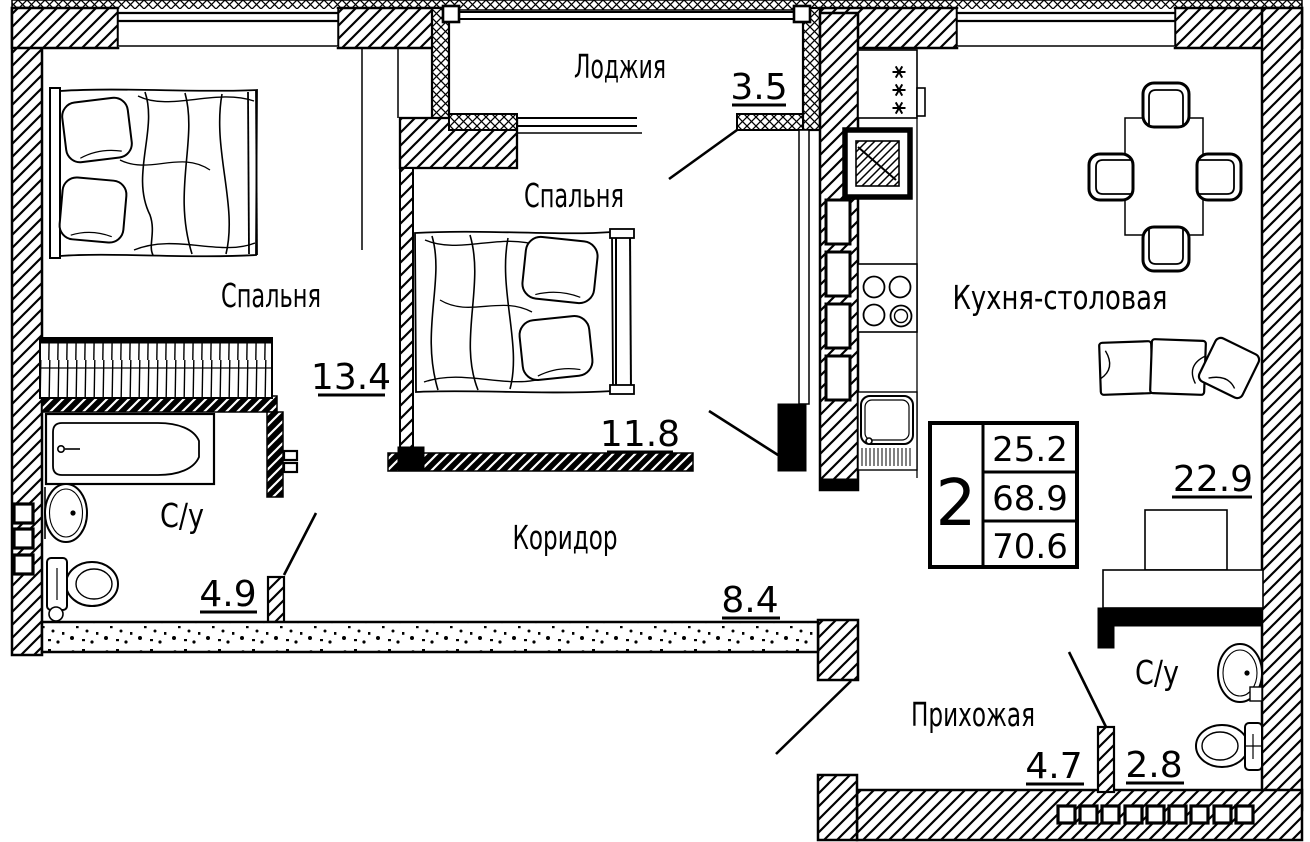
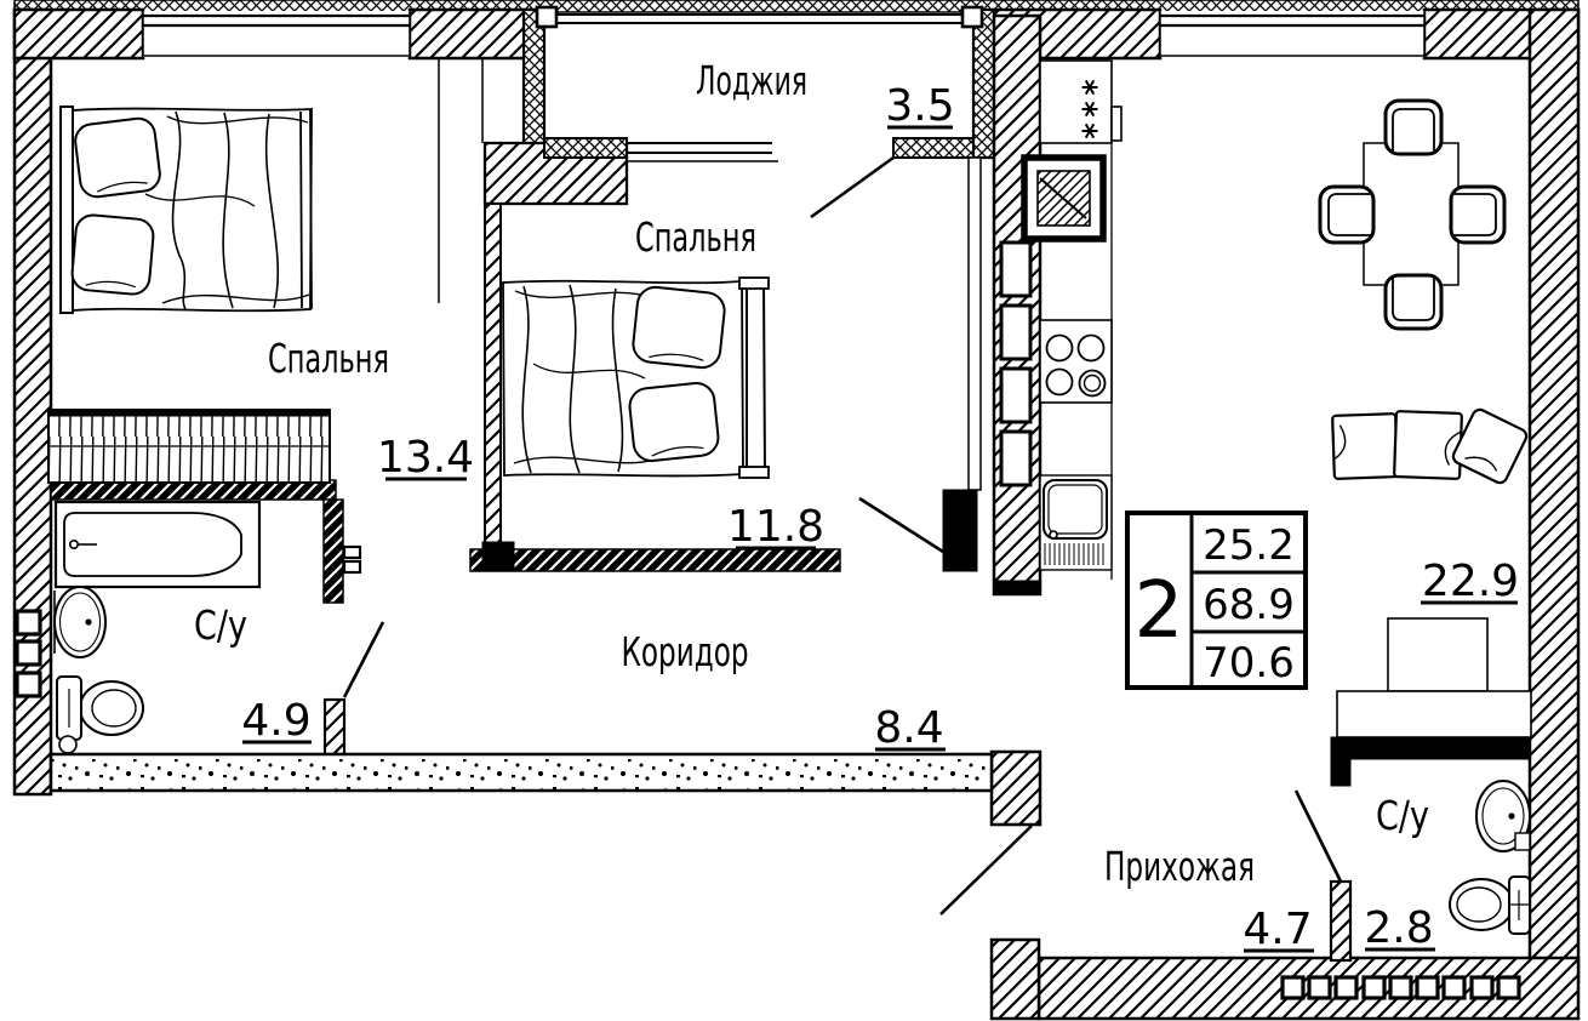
  2
  25.2
  68.9
  70.6
  Лоджия
  3.5
  Спальня
  11.8
  Спальня
  13.4
- Кухня-столовая
  22.9
  С/у
  4.9
  Коридор
  8.4
  Прихожая
  4.7
  С/у
  2.8
